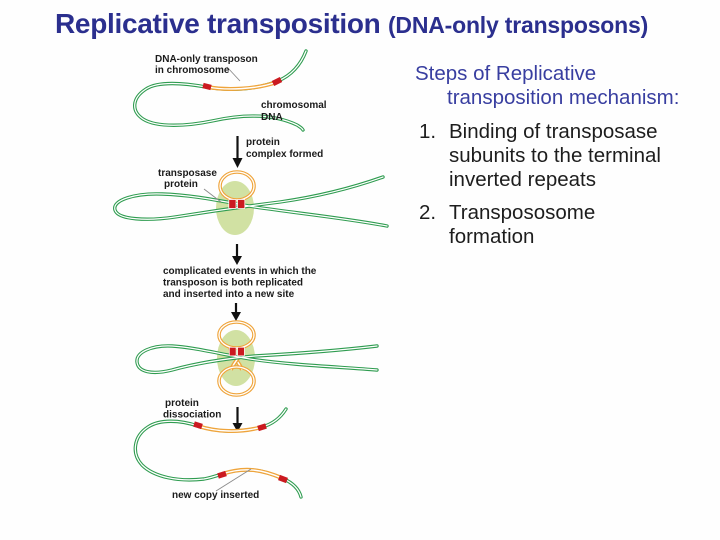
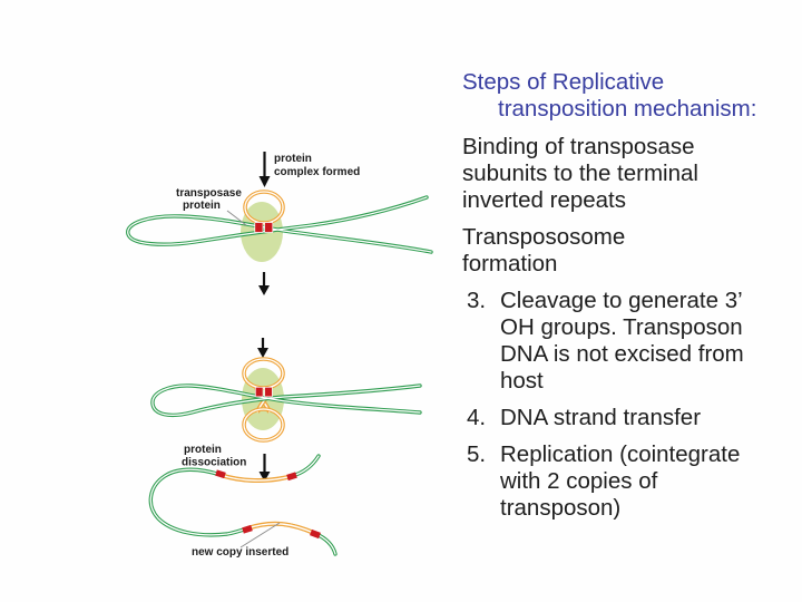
- Replicative transposition (DNA-only transposons)
- DNA-only transposon
- in chromosome
- chromosomal
- DNA
  protein
  complex formed
  transposase
  protein
- complicated events in which the
- transposon is both replicated
- and inserted into a new site
  protein
  dissociation
  new copy inserted
  Steps of Replicative
  transposition mechanism:
- 1.
  Binding of transposase
  subunits to the terminal
  inverted repeats
- 2.
  Transpososome
  formation
+ 3.
+ Cleavage to generate 3’
+ OH groups. Transposon
+ DNA is not excised from
+ host
+ 4.
+ DNA strand transfer
+ 5.
+ Replication (cointegrate
+ with 2 copies of
+ transposon)
